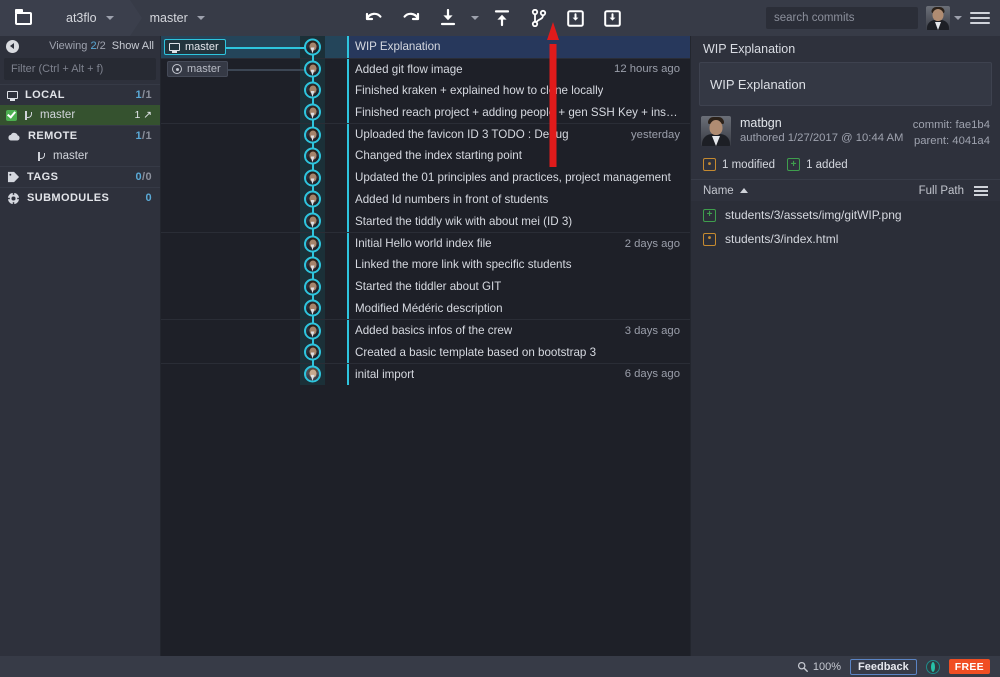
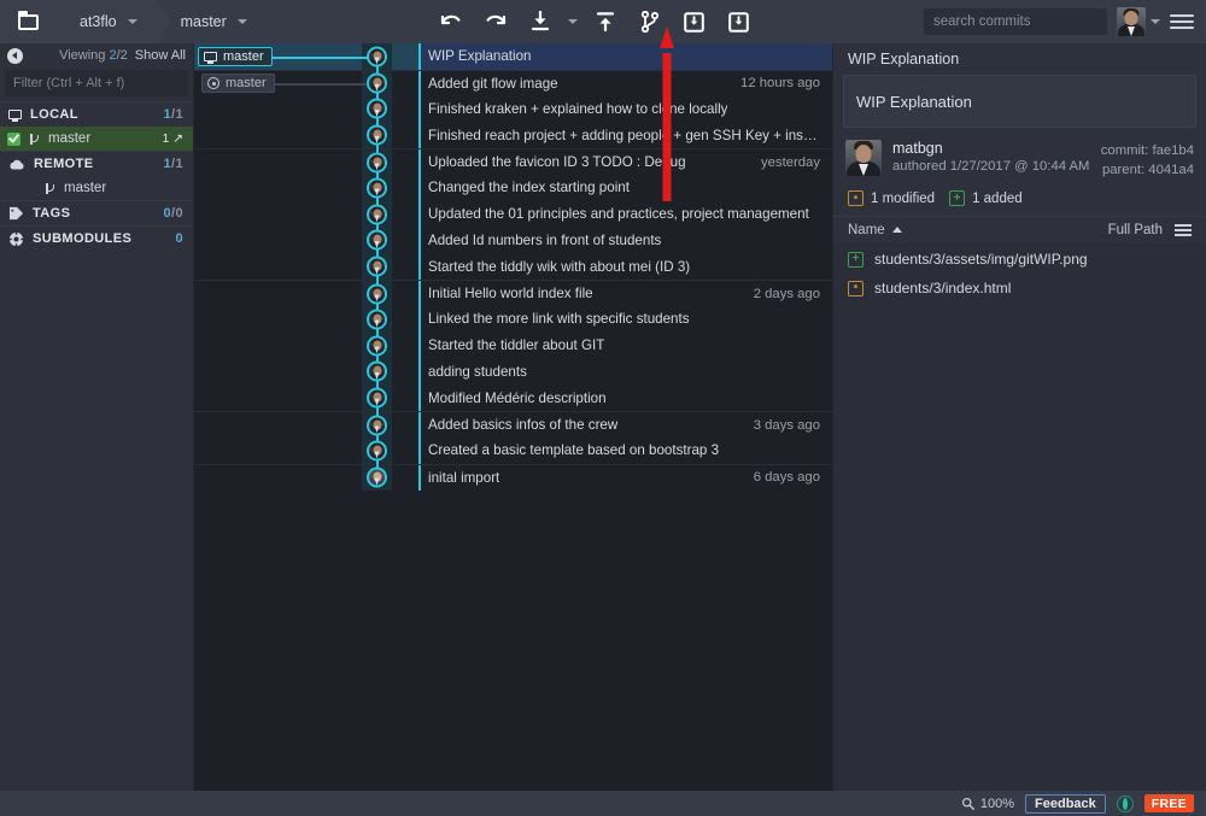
  at3flo
  master
  search commits
  Viewing 2/2
  Show All
  Filter (Ctrl + Alt + f)
  LOCAL
  1/1
  master
  1 ↗
  REMOTE
  1/1
  master
  TAGS
  0/0
  SUBMODULES
  0
  master
  WIP Explanation
  master
  Added git flow image
  12 hours ago
  Finished kraken + explained how to clne locally
  Finished reach project + adding peopl + gen SSH Key + install
  Uploaded the favicon ID 3 TODO : Deug
  yesterday
  Changed the index starting point
  Updated the 01 principles and practices, project management
  Added Id numbers in front of students
  Started the tiddly wik with about mei (ID 3)
  Initial Hello world index file
  2 days ago
  Linked the more link with specific students
  Started the tiddler about GIT
+ adding students
  Modified Médéric description
  Added basics infos of the crew
  3 days ago
  Created a basic template based on bootstrap 3
  inital import
  6 days ago
  WIP Explanation
  WIP Explanation
  matbgn
  authored 1/27/2017 @ 10:44 AM
  commit: fae1b4
  parent: 4041a4
  •
  1 modified
  +
  1 added
  Name
  Full Path
  +
  students/3/assets/img/gitWIP.png
  •
  students/3/index.html
  100%
  Feedback
  FREE
